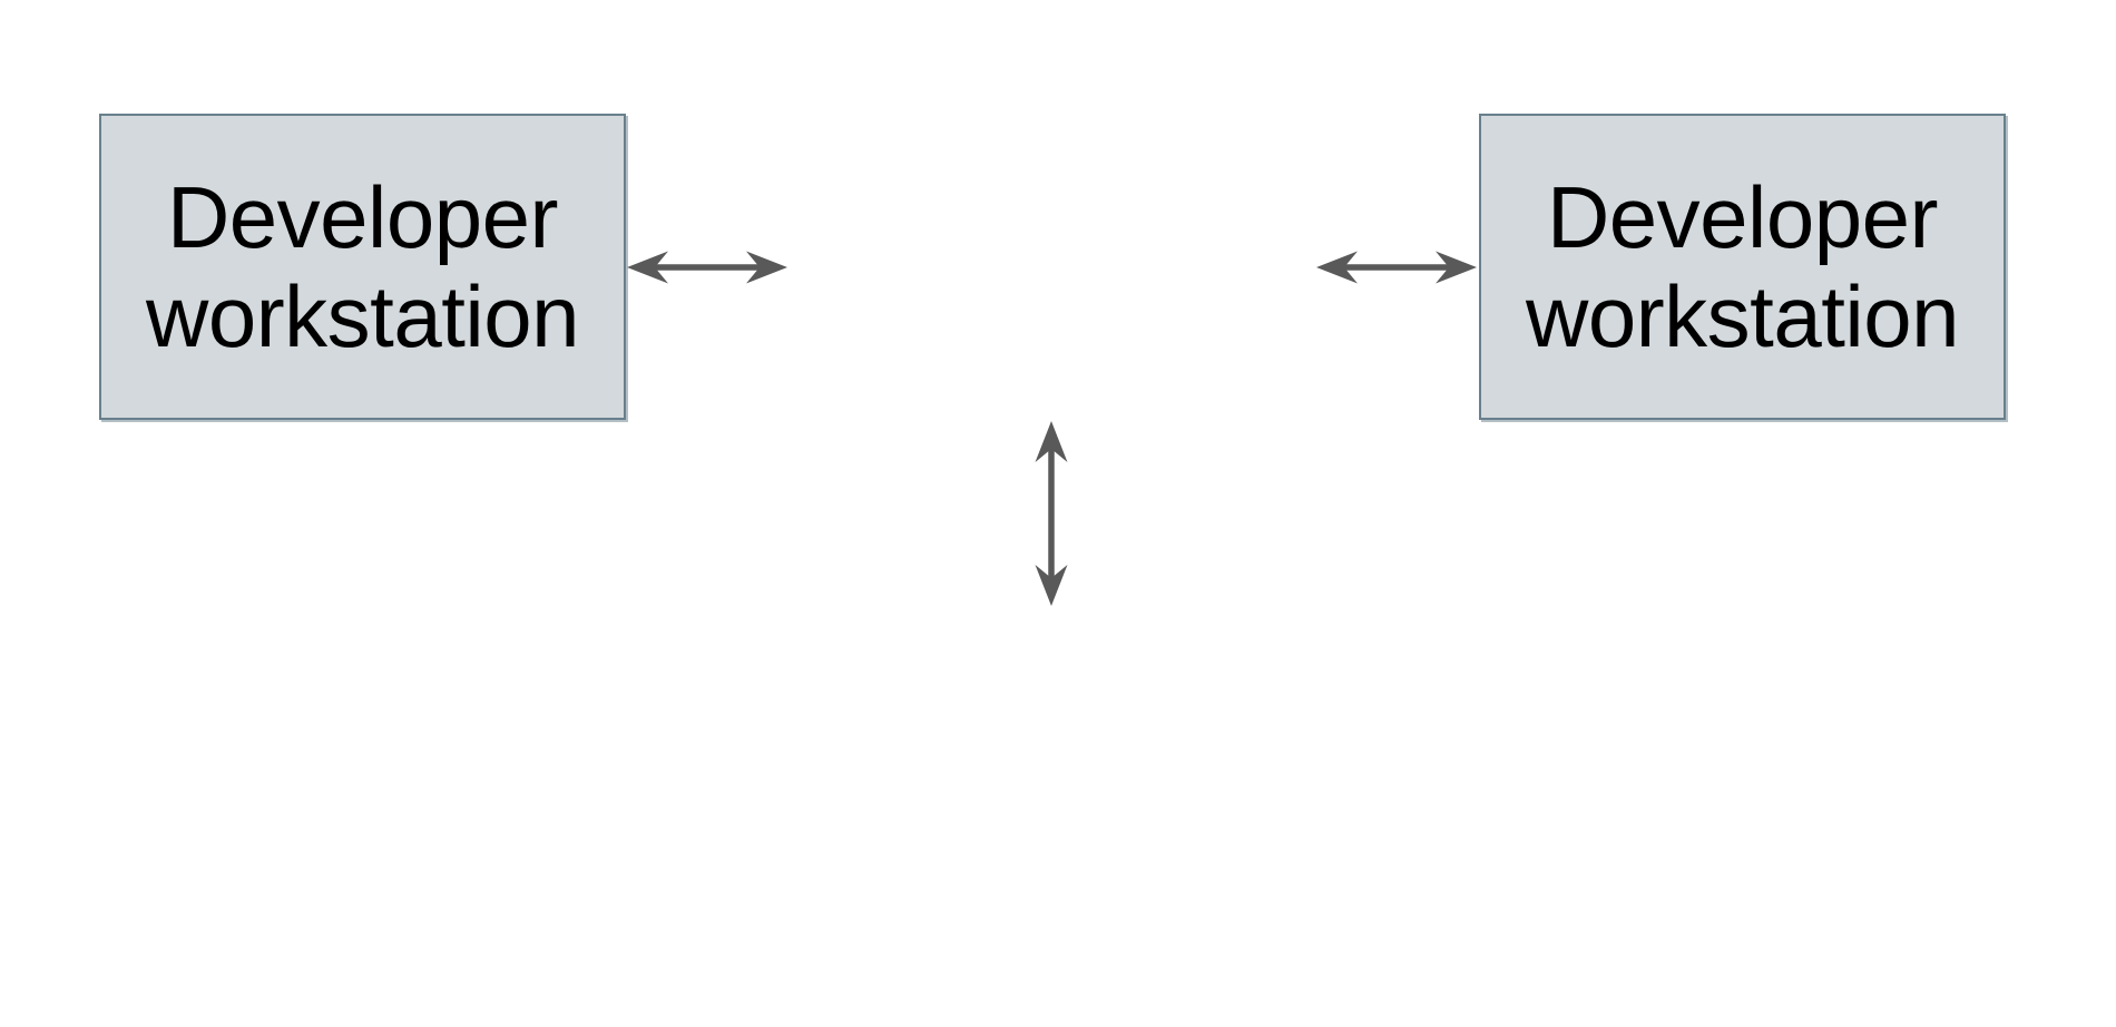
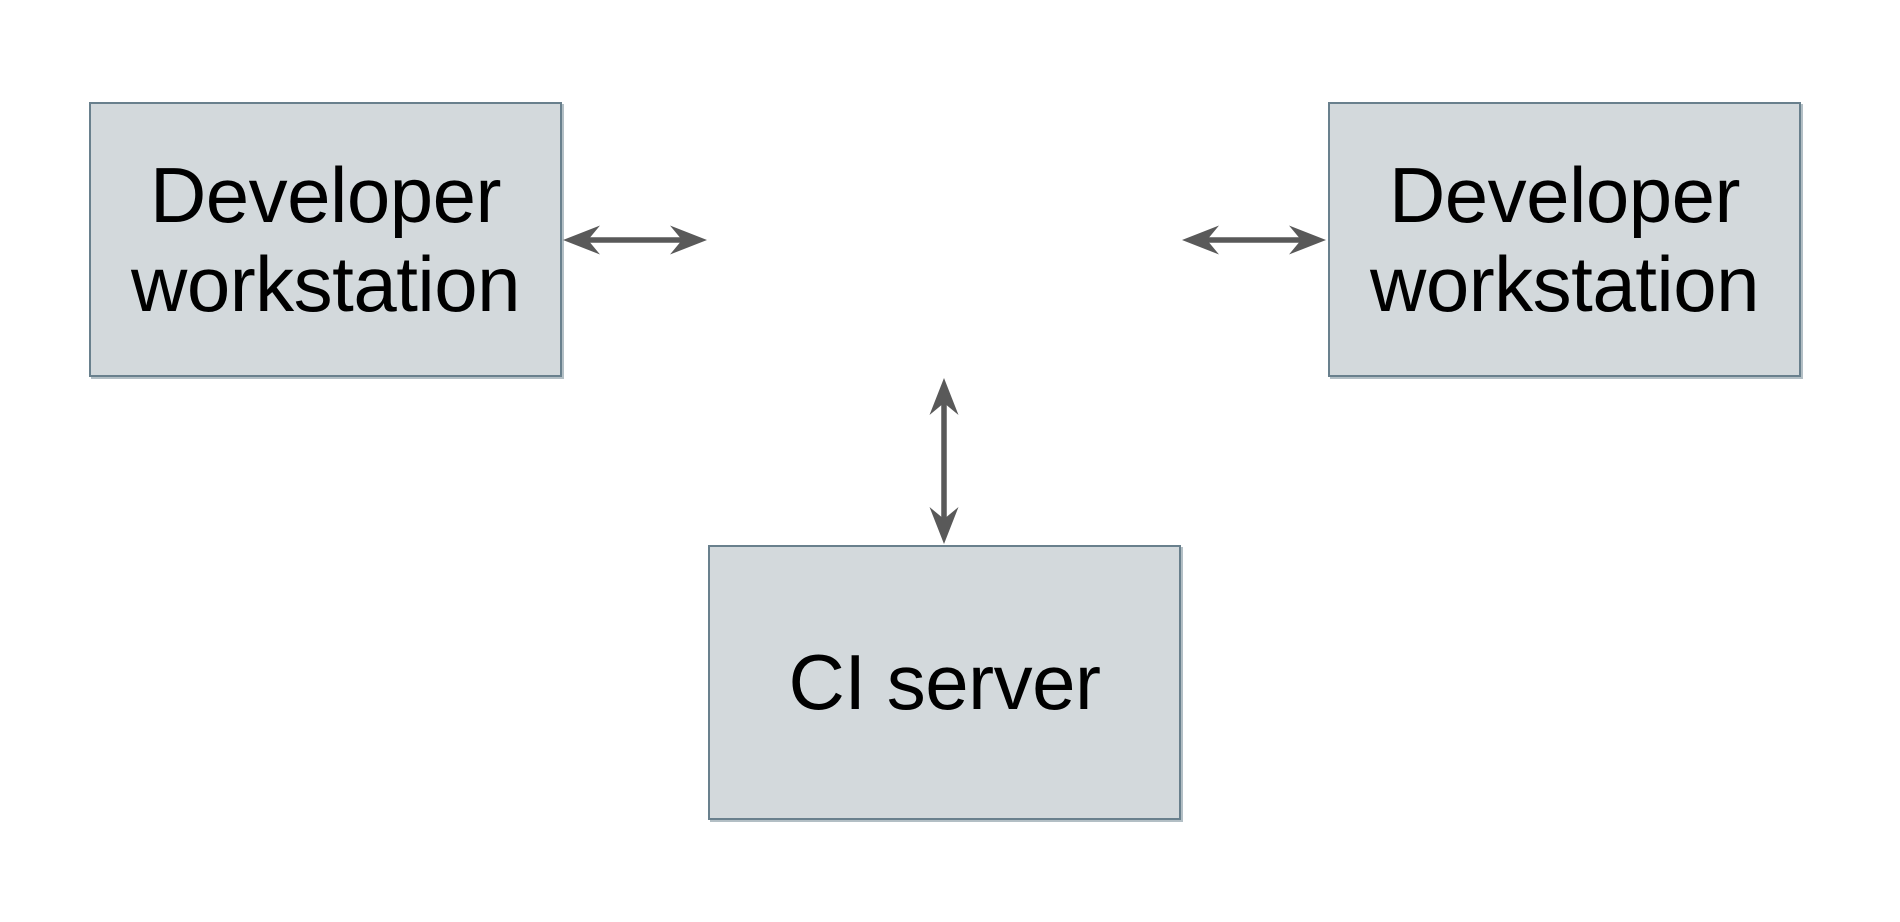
  Developer
  workstation
  Developer
  workstation
+ CI server
